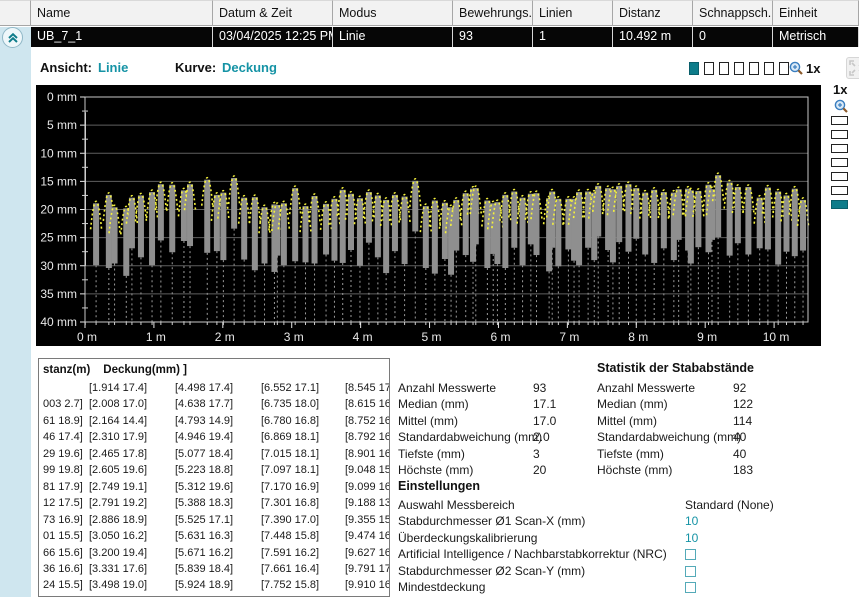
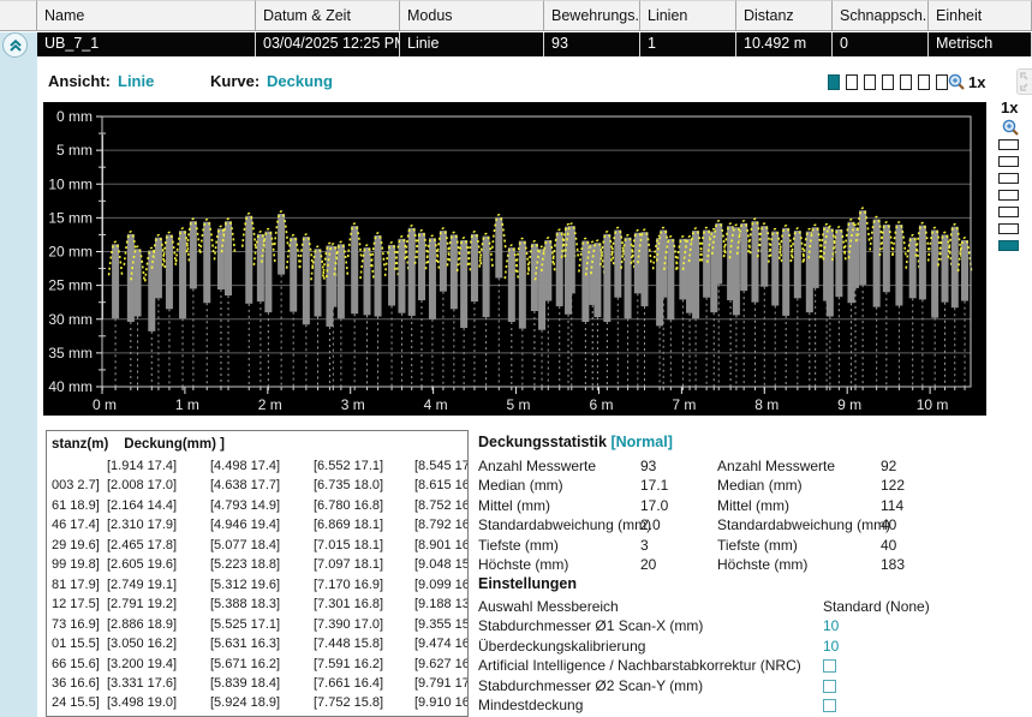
  Name
  Datum & Zeit
  Modus
  Bewehrungs.
  Linien
  Distanz
  Schnappsch.
  Einheit
  UB_7_1
  03/04/2025 12:25 P
  Linie
  93
  1
  10.492 m
  0
  Metrisch
  Ansicht:
  Linie
  Kurve:
  Deckung
  1x
  0 mm
  5 mm
  10 mm
  15 mm
  20 mm
  25 mm
  30 mm
  35 mm
  40 mm
  0 m
  1 m
  2 m
  3 m
  4 m
  5 m
  6 m
  7 m
  8 m
  9 m
  10 m
  1x
  stanz(m) Deckung(mm) ]
  [1.914 17.4]
  [4.498 17.4]
  [6.552 17.1]
  [8.545 17
  003 2.7]
  [2.008 17.0]
  [4.638 17.7]
  [6.735 18.0]
  [8.615 16
  61 18.9]
  [2.164 14.4]
  [4.793 14.9]
  [6.780 16.8]
  [8.752 16
  46 17.4]
  [2.310 17.9]
  [4.946 19.4]
  [6.869 18.1]
  [8.792 16
  29 19.6]
  [2.465 17.8]
  [5.077 18.4]
  [7.015 18.1]
  [8.901 16
  99 19.8]
  [2.605 19.6]
  [5.223 18.8]
  [7.097 18.1]
  [9.048 15
  81 17.9]
  [2.749 19.1]
  [5.312 19.6]
  [7.170 16.9]
  [9.099 16
  12 17.5]
  [2.791 19.2]
  [5.388 18.3]
  [7.301 16.8]
  [9.188 13
  73 16.9]
  [2.886 18.9]
  [5.525 17.1]
  [7.390 17.0]
  [9.355 15
  01 15.5]
  [3.050 16.2]
  [5.631 16.3]
  [7.448 15.8]
  [9.474 16
  66 15.6]
  [3.200 19.4]
  [5.671 16.2]
  [7.591 16.2]
  [9.627 16
  36 16.6]
  [3.331 17.6]
  [5.839 18.4]
  [7.661 16.4]
  [9.791 17
  24 15.5]
  [3.498 19.0]
  [5.924 18.9]
  [7.752 15.8]
  [9.910 16
+ Deckungsstatistik [Normal]
  Anzahl Messwerte
  93
  Median (mm)
  17.1
  Mittel (mm)
  17.0
  Standardabweichung (mm)
  2.0
  Tiefste (mm)
  3
  Höchste (mm)
  20
- Statistik der Stababstände
  Anzahl Messwerte
  92
  Median (mm)
  122
  Mittel (mm)
  114
  Standardabweichung (mm)
  40
  Tiefste (mm)
  40
  Höchste (mm)
  183
  Einstellungen
  Auswahl Messbereich
  Standard (None)
  Stabdurchmesser Ø1 Scan-X (mm)
  10
  Überdeckungskalibrierung
  10
  Artificial Intelligence / Nachbarstabkorrektur (NRC)
  Stabdurchmesser Ø2 Scan-Y (mm)
  Mindestdeckung
